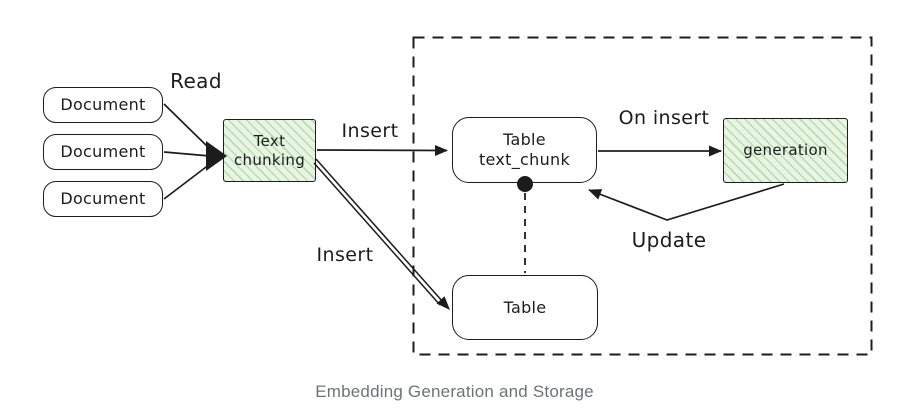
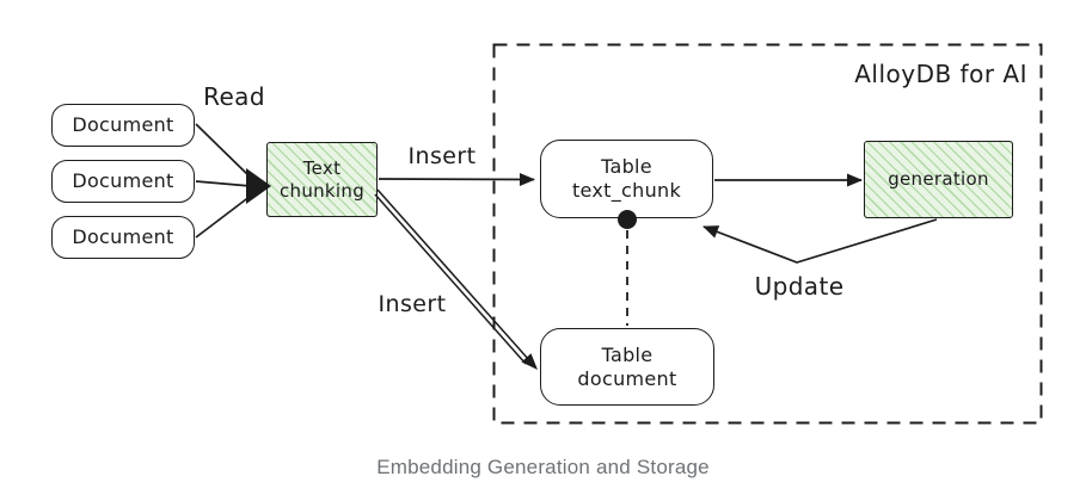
  Document
  Document
  Document
  Text
  chunking
+ AlloyDB for AI
  Table
  text_chunk
  generation
  Table
+ document
  Read
  Insert
- On insert
  Update
  Insert
  Embedding Generation and Storage
